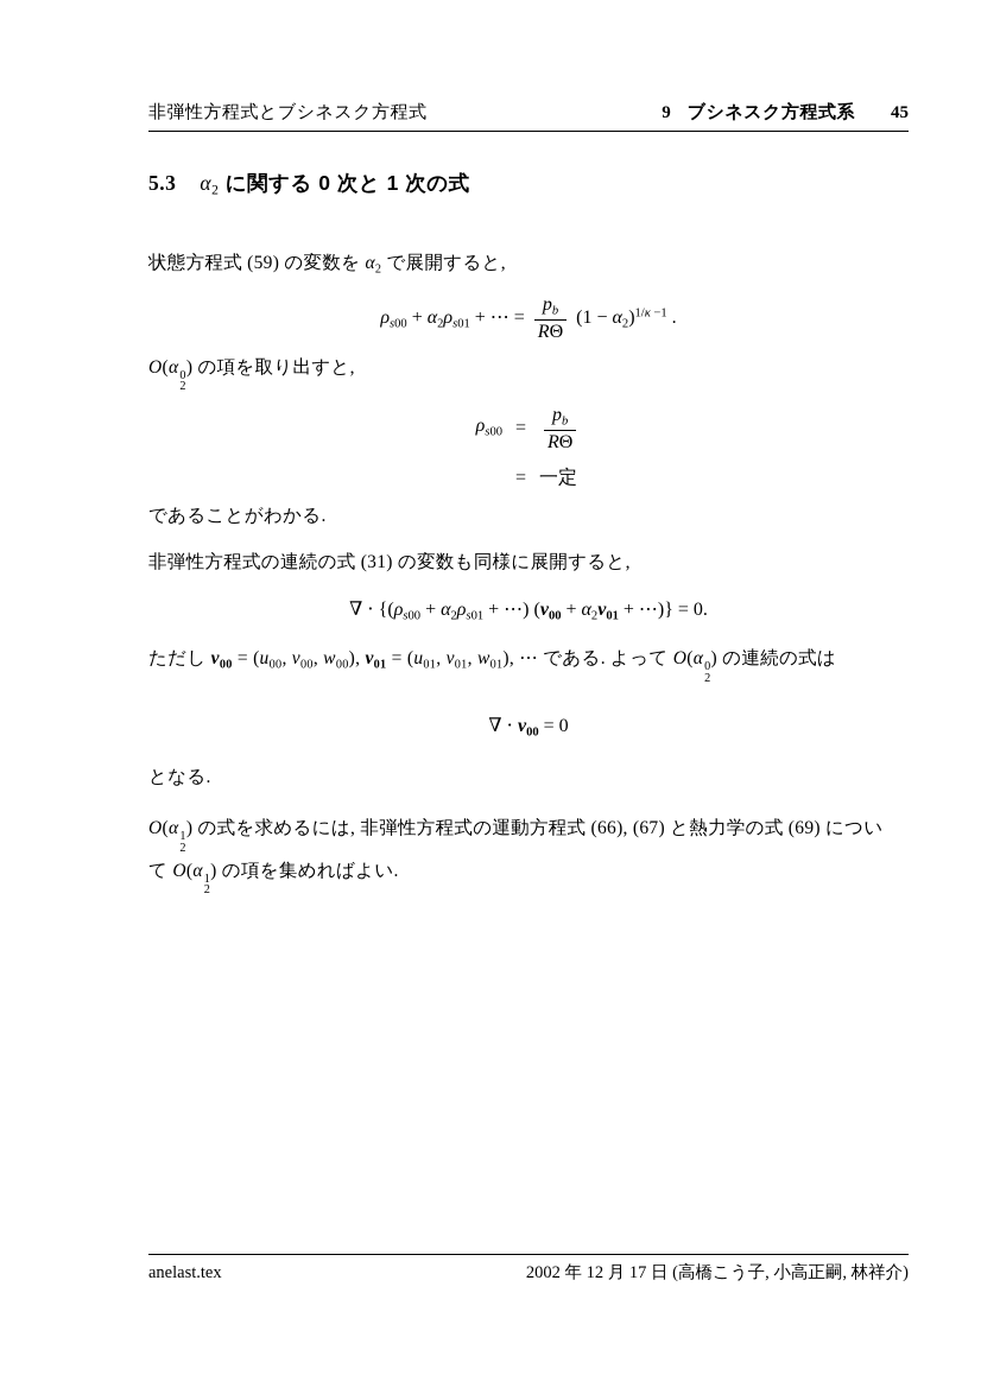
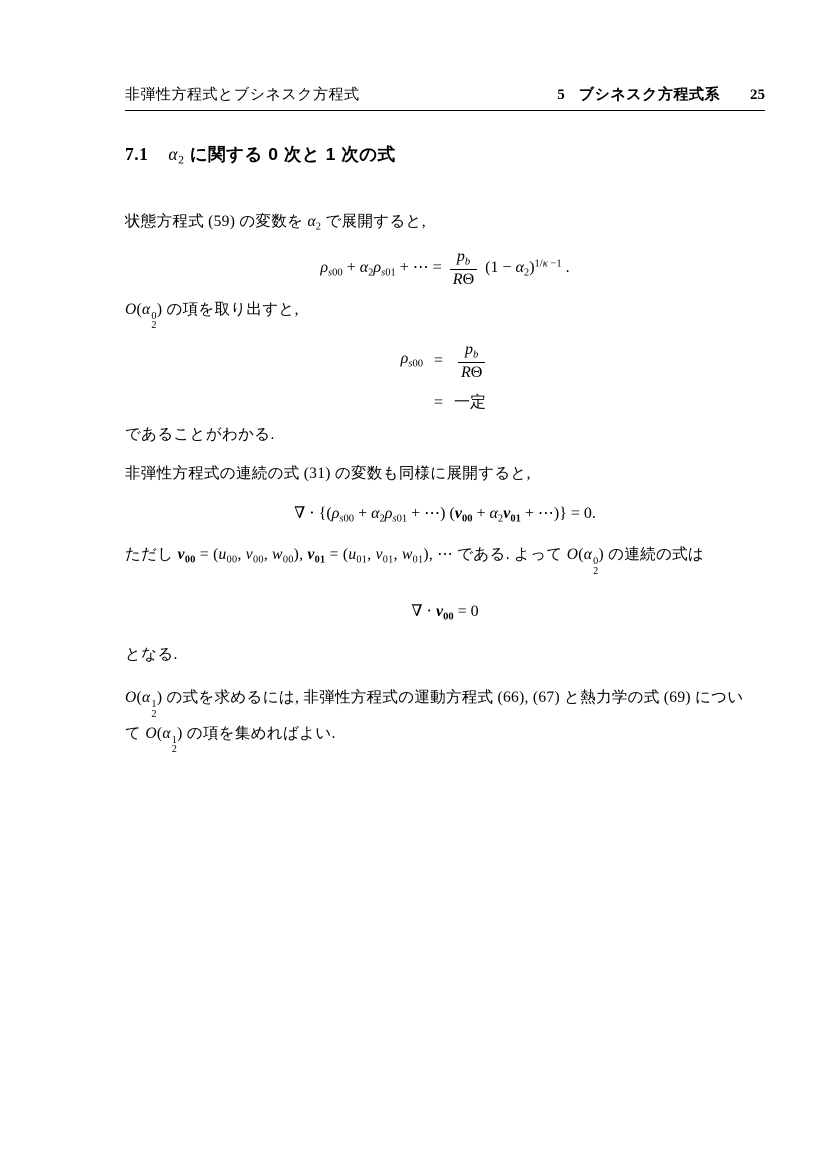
  非弾性方程式とブシネスク方程式
- 9
+ 5
  ブシネスク方程式系
- 45
+ 25
- 5.3 α2 に関する 0 次と 1 次の式
+ 7.1 α2 に関する 0 次と 1 次の式
  状態方程式 (59) の変数を α2 で展開すると,
  ρs00 + α2ρs01 + ⋯ =
  pb
  RΘ
  (1 − α2)1/κ −1 .
  O(α
  0
  2
  ) の項を取り出すと,
  ρs00
  =
  pb
  RΘ
  =
  一定
  であることがわかる.
  非弾性方程式の連続の式 (31) の変数も同様に展開すると,
  ∇ ⋅ {(ρs00 + α2ρs01 + ⋯) (v00 + α2v01 + ⋯)} = 0.
  ただし v00 = (u00, v00, w00), v01 = (u01, v01, w01), ⋯ である. よって O(α
  0
  2
  ) の連続の式は
  ∇ ⋅ v00 = 0
  となる.
  O(α
  1
  2
  ) の式を求めるには, 非弾性方程式の運動方程式 (66), (67) と熱力学の式 (69) につい
  て O(α
  1
  2
  ) の項を集めればよい.
- anelast.tex
- 2002 年 12 月 17 日 (高橋こう子, 小高正嗣, 林祥介)
